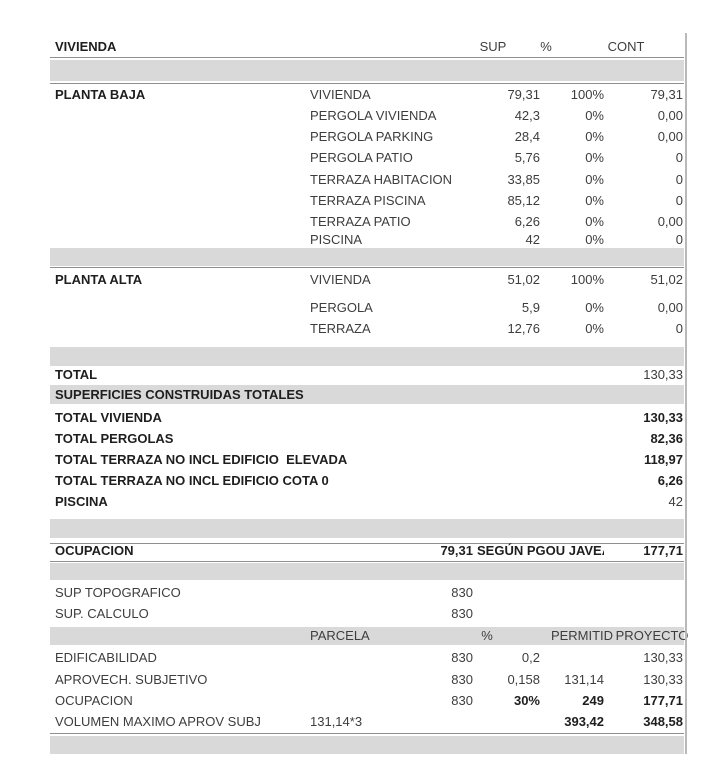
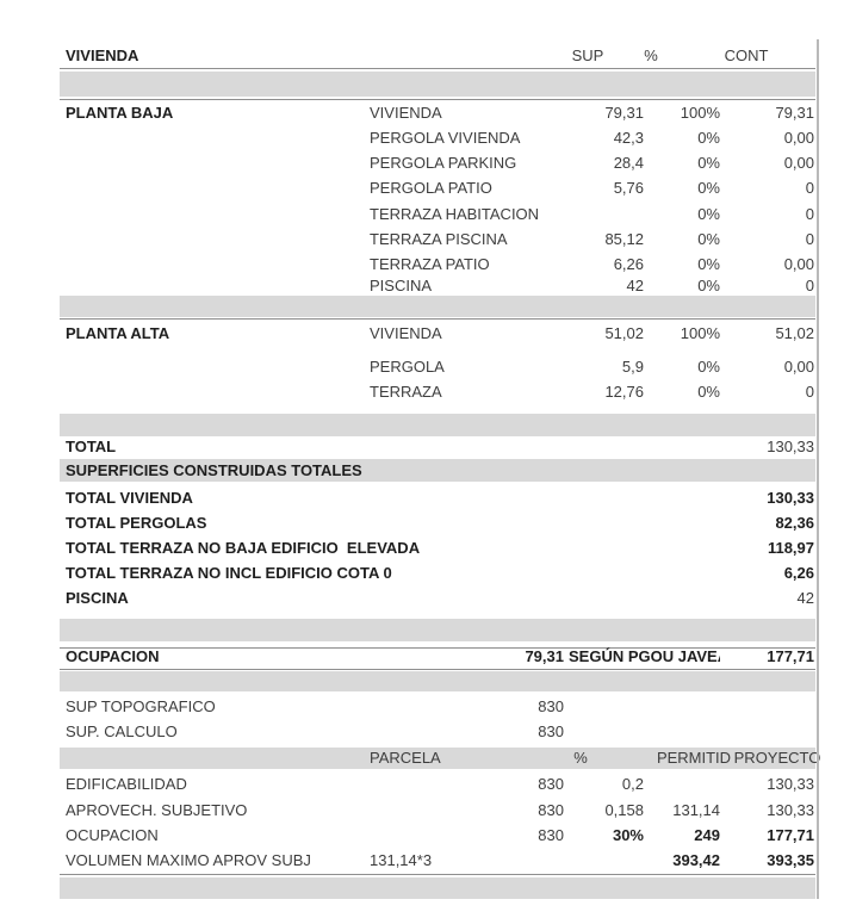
  VIVIENDA
  SUP
  %
  CONT
  PLANTA BAJA
  VIVIENDA
  79,31
  100%
  79,31
  PERGOLA VIVIENDA
  42,3
  0%
  0,00
  PERGOLA PARKING
  28,4
  0%
  0,00
  PERGOLA PATIO
  5,76
  0%
  0
  TERRAZA HABITACION
- 33,85
  0%
  0
  TERRAZA PISCINA
  85,12
  0%
  0
  TERRAZA PATIO
  6,26
  0%
  0,00
  PISCINA
  42
  0%
  0
  PLANTA ALTA
  VIVIENDA
  51,02
  100%
  51,02
  PERGOLA
  5,9
  0%
  0,00
  TERRAZA
  12,76
  0%
  0
  TOTAL
  130,33
  SUPERFICIES CONSTRUIDAS TOTALES
  TOTAL VIVIENDA
  130,33
  TOTAL PERGOLAS
  82,36
- TOTAL TERRAZA NO INCL EDIFICIO ELEVADA
+ TOTAL TERRAZA NO BAJA EDIFICIO ELEVADA
  118,97
  TOTAL TERRAZA NO INCL EDIFICIO COTA 0
  6,26
  PISCINA
  42
  OCUPACION
  79,31
  SEGÚN PGOU JAVE
  177,71
  SUP TOPOGRAFICO
  830
  SUP. CALCULO
  830
  PARCELA
  %
  PERMITID
  PROYECTO
  EDIFICABILIDAD
  830
  0,2
  130,33
  APROVECH. SUBJETIVO
  830
  0,158
  131,14
  130,33
  OCUPACION
  830
  30%
  249
  177,71
  VOLUMEN MAXIMO APROV SUBJ
  131,14*3
  393,42
- 348,58
+ 393,35
